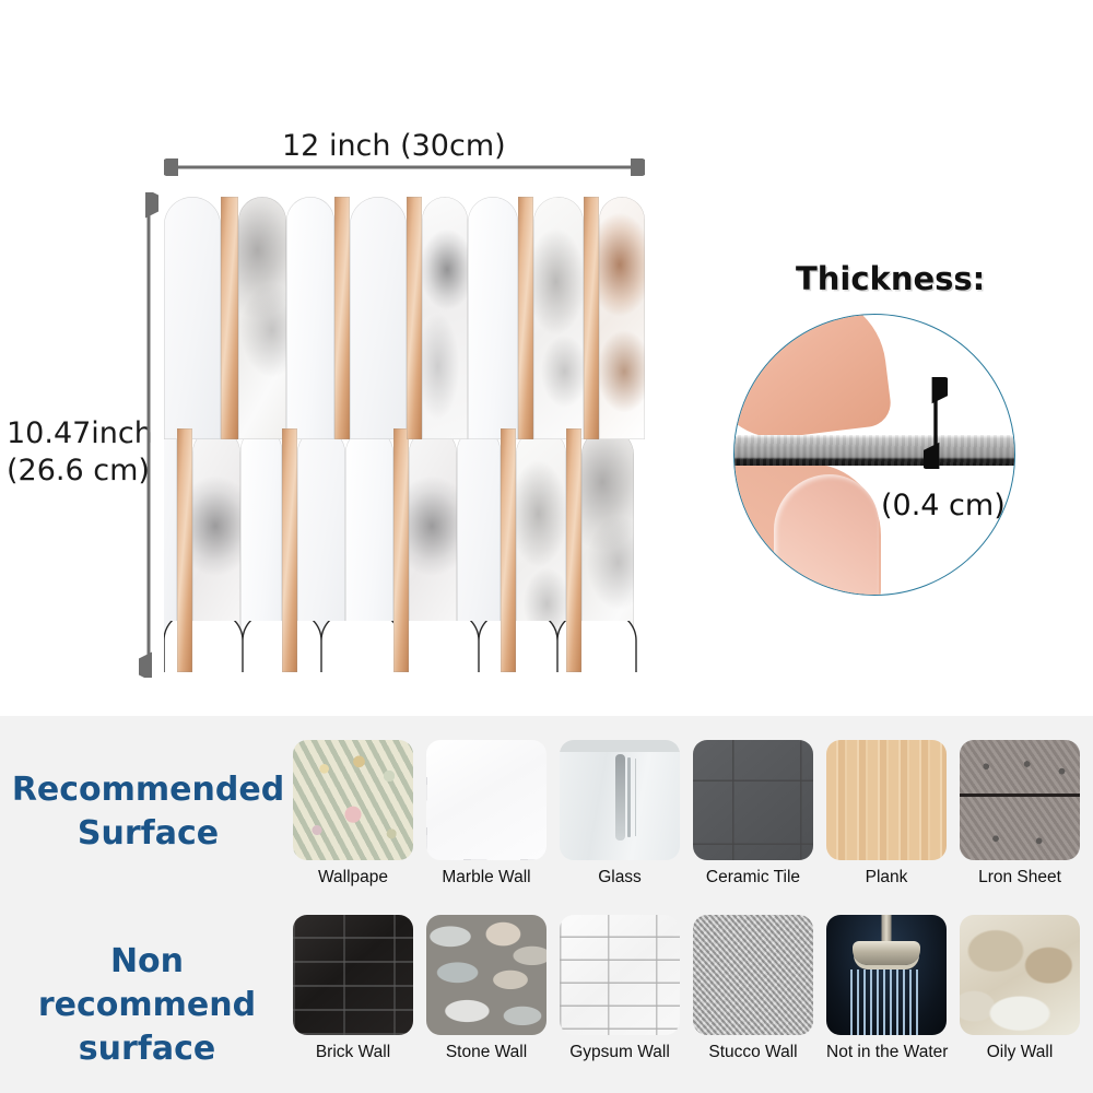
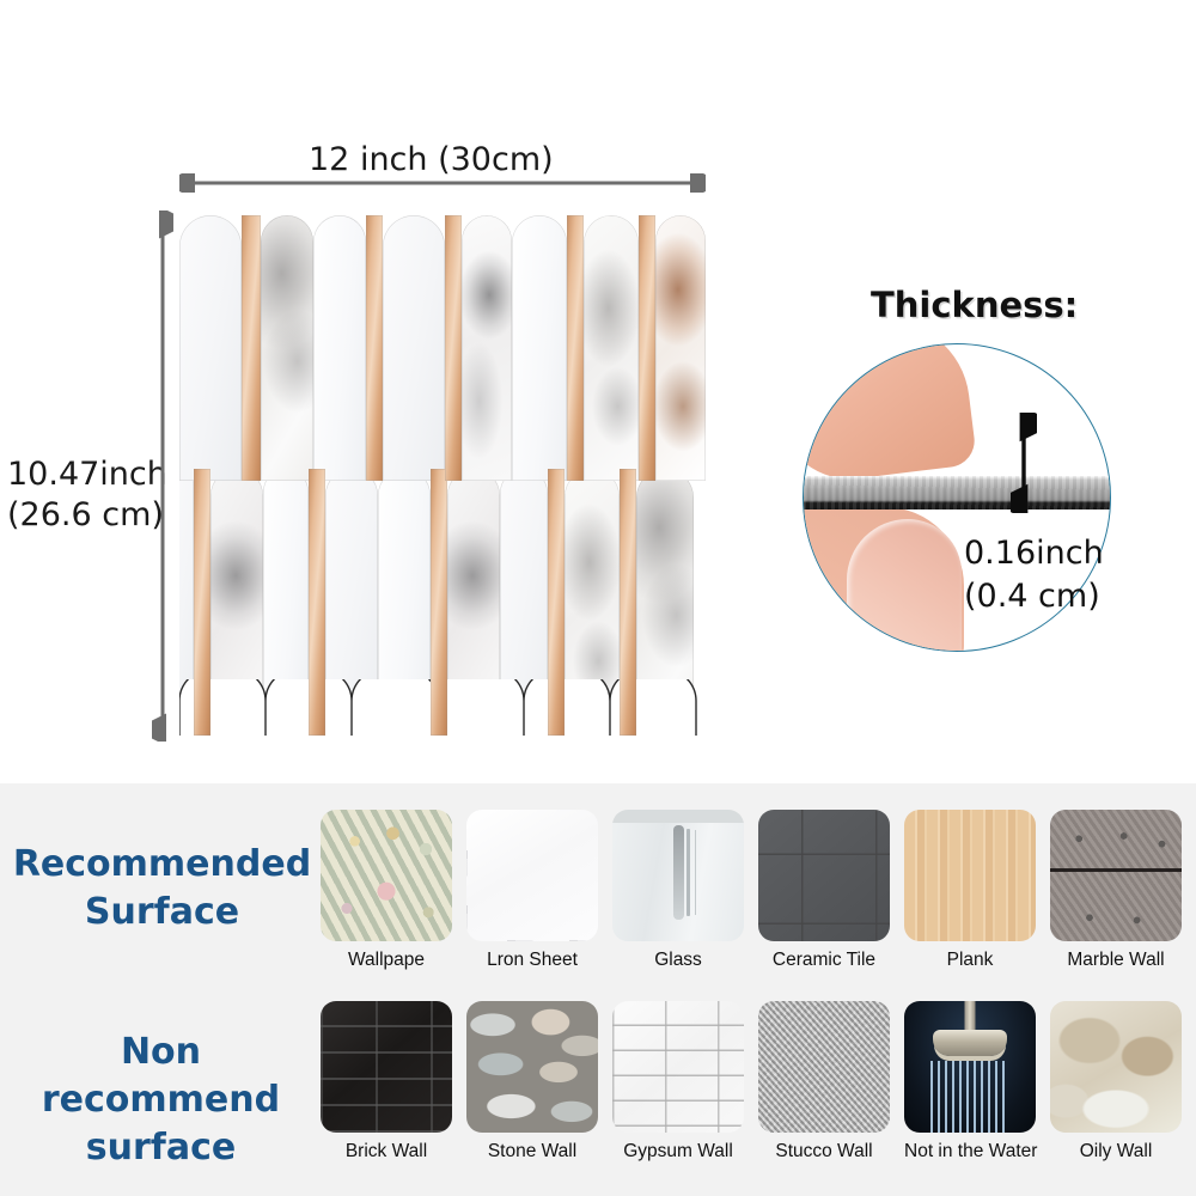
  12 inch (30cm)
  10.47inch
  (26.6 cm)
  Thickness:
+ 0.16inch
  (0.4 cm)
  Recommended
  Surface
  Wallpape
- Marble Wall
+ Lron Sheet
  Glass
  Ceramic Tile
  Plank
- Lron Sheet
+ Marble Wall
  Non recommend
  surface
  Brick Wall
  Stone Wall
  Gypsum Wall
  Stucco Wall
  Not in the Water
  Oily Wall
